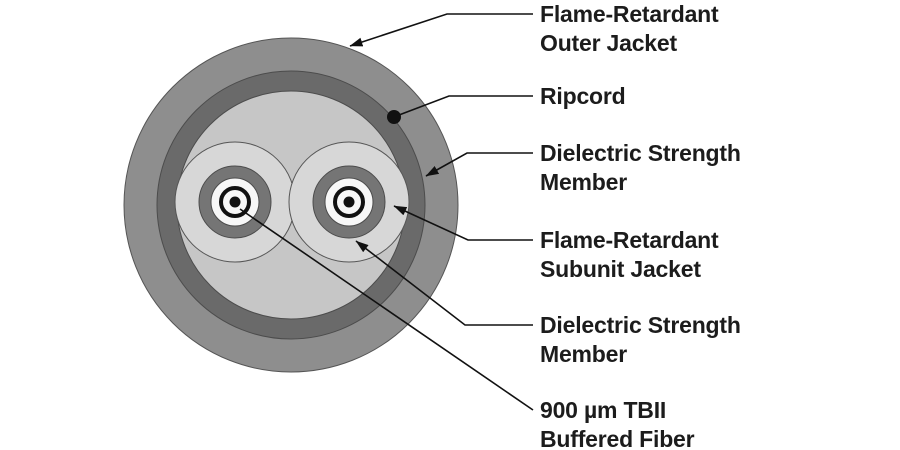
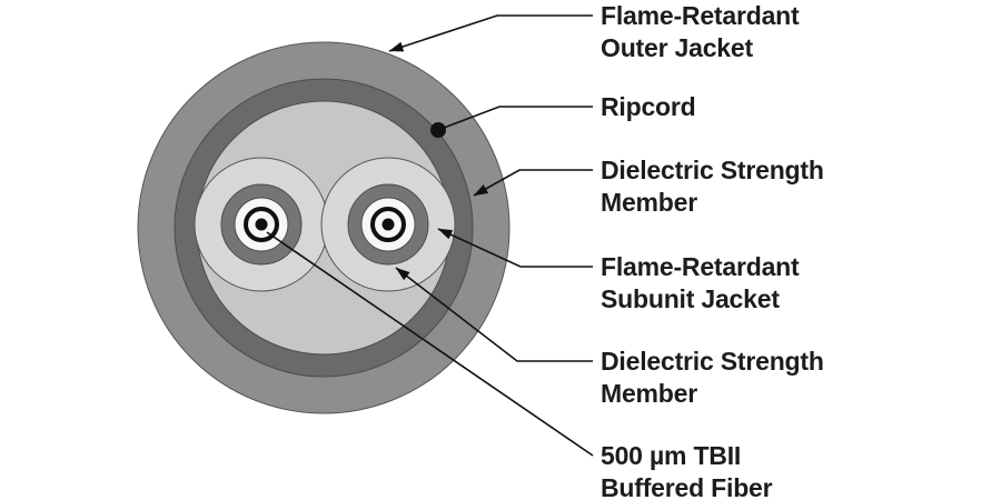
  Flame-Retardant
  Outer Jacket
  Ripcord
  Dielectric Strength
  Member
  Flame-Retardant
  Subunit Jacket
  Dielectric Strength
  Member
- 900 µm TBII
+ 500 µm TBII
  Buffered Fiber
